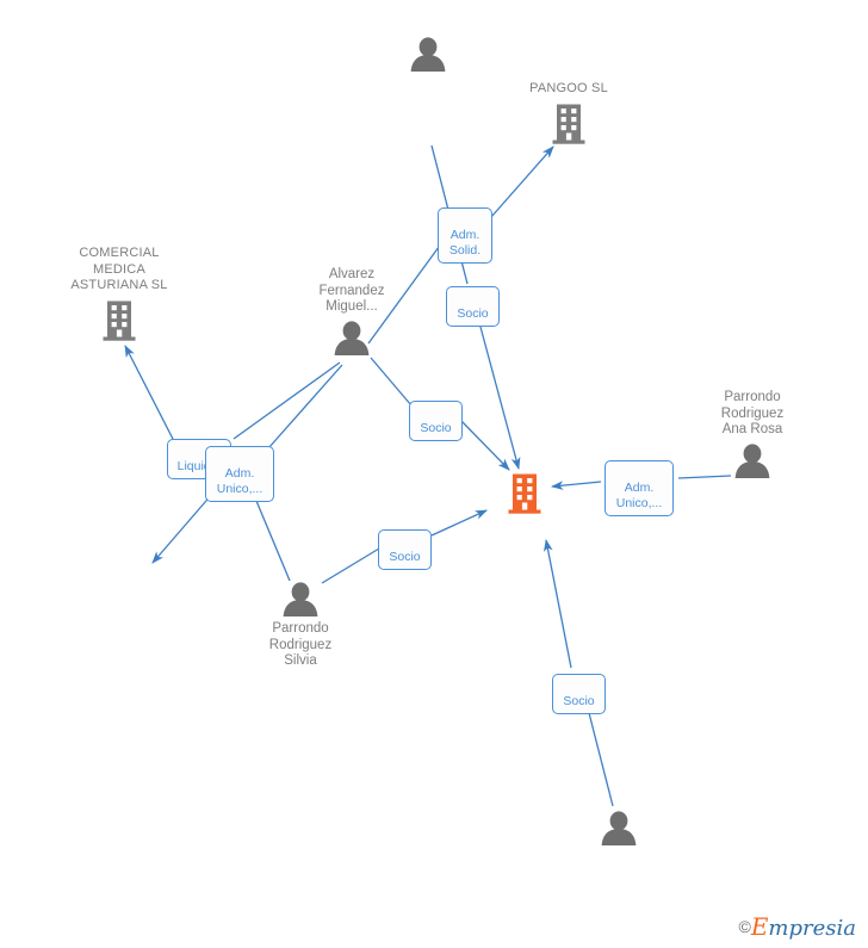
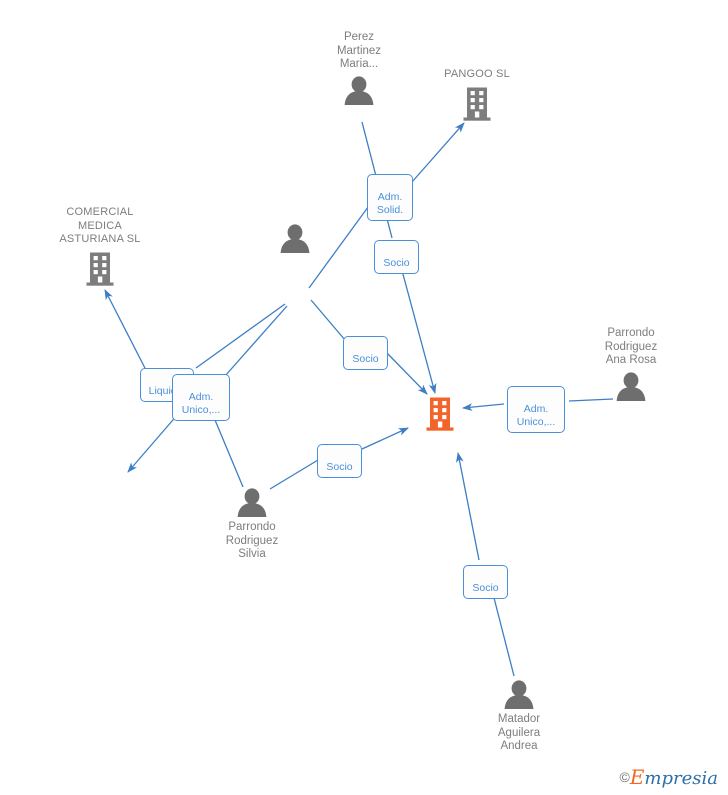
+ Perez
+ Martinez
+ Maria...
  PANGOO SL
  COMERCIAL
  MEDICA
  ASTURIANA SL
- Alvarez
- Fernandez
- Miguel...
  Parrondo
  Rodriguez
  Ana Rosa
  Parrondo
  Rodriguez
  Silvia
+ Matador
+ Aguilera
+ Andrea
  Adm.
  Solid.
  Socio
  Socio
  Adm.
  Unico,...
  Adm.
  Unico,...
  Socio
  Socio
  ©Empresia
